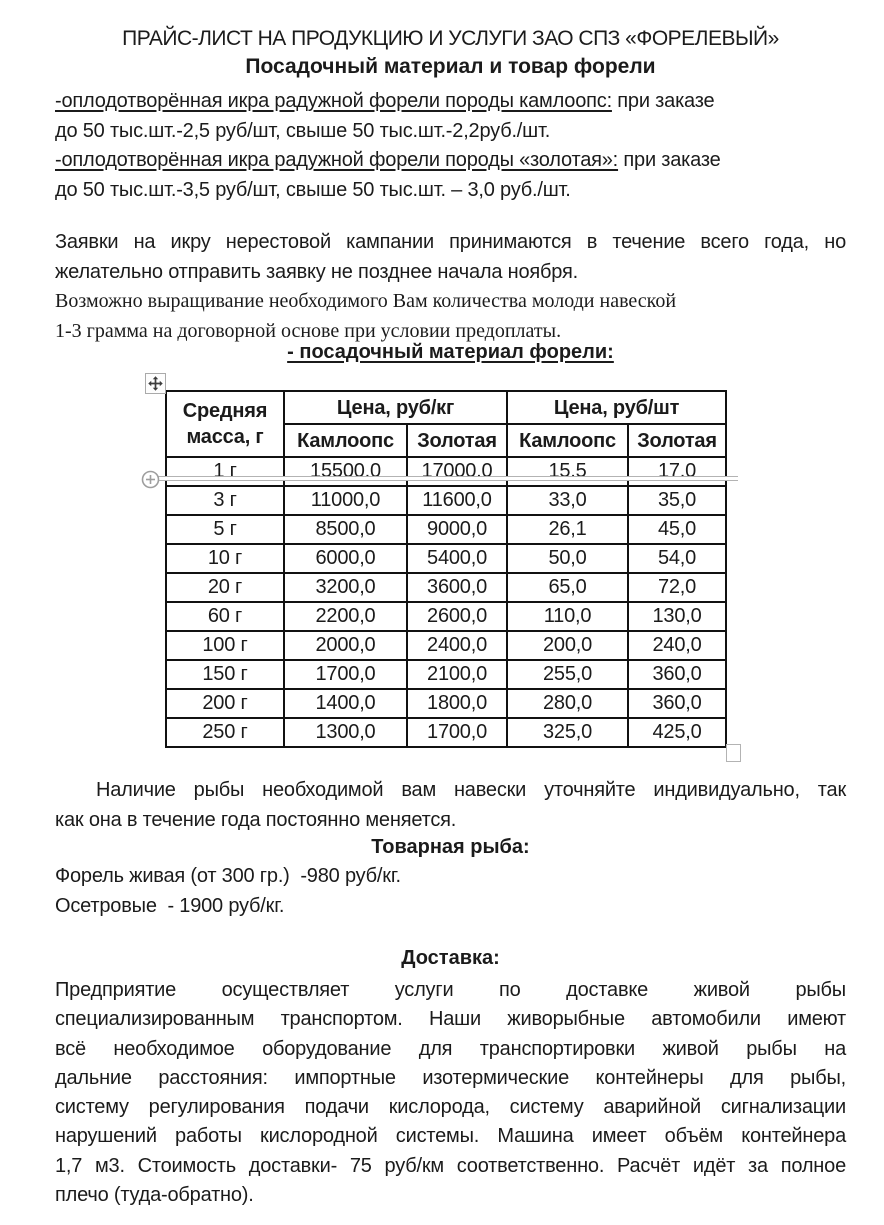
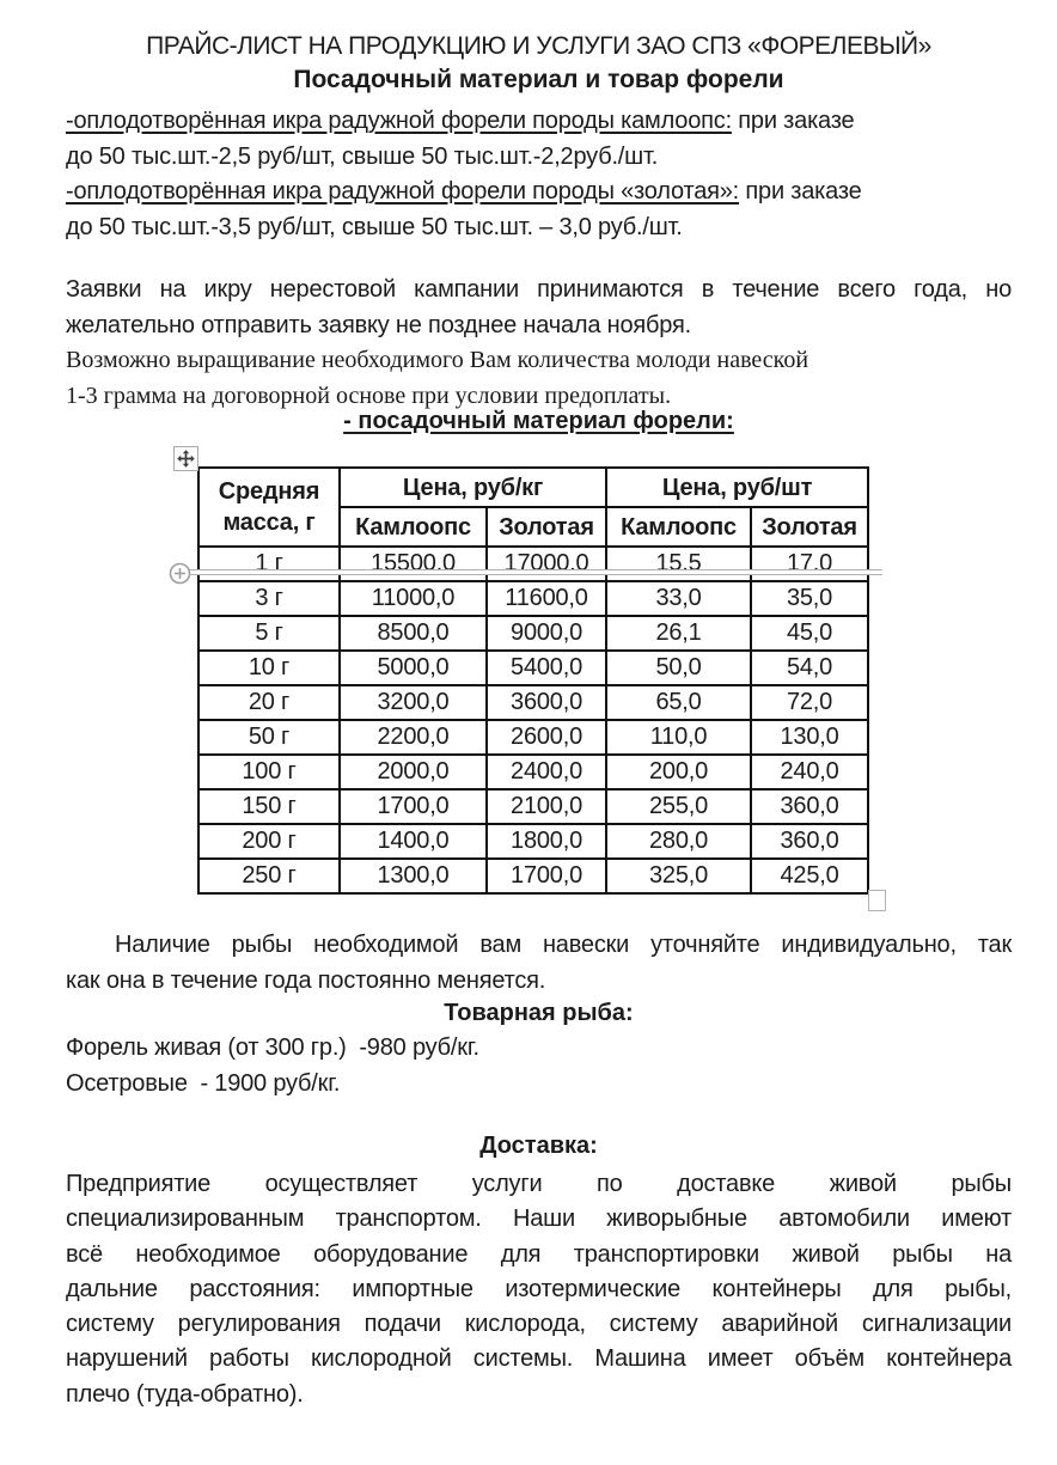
  ПРАЙС-ЛИСТ НА ПРОДУКЦИЮ И УСЛУГИ ЗАО СПЗ «ФОРЕЛЕВЫЙ»
  Посадочный материал и товар форели
  -оплодотворённая икра радужной форели породы камлоопс: при заказе
  до 50 тыс.шт.-2,5 руб/шт, свыше 50 тыс.шт.-2,2руб./шт.
  -оплодотворённая икра радужной форели породы «золотая»: при заказе
  до 50 тыс.шт.-3,5 руб/шт, свыше 50 тыс.шт. – 3,0 руб./шт.
  Заявки на икру нерестовой кампании принимаются в течение всего года, но
  желательно отправить заявку не позднее начала ноября.
  Возможно выращивание необходимого Вам количества молоди навеской
  1-3 грамма на договорной основе при условии предоплаты.
  - посадочный материал форели:
  Средняямасса, г	Цена, руб/кг	Цена, руб/шт
  Камлоопс	Золотая	Камлоопс	Золотая
  1 г	15500,0	17000,0	15,5	17,0
  3 г	11000,0	11600,0	33,0	35,0
  5 г	8500,0	9000,0	26,1	45,0
- 10 г	6000,0	5400,0	50,0	54,0
+ 10 г	5000,0	5400,0	50,0	54,0
  20 г	3200,0	3600,0	65,0	72,0
- 60 г	2200,0	2600,0	110,0	130,0
+ 50 г	2200,0	2600,0	110,0	130,0
  100 г	2000,0	2400,0	200,0	240,0
  150 г	1700,0	2100,0	255,0	360,0
  200 г	1400,0	1800,0	280,0	360,0
  250 г	1300,0	1700,0	325,0	425,0
  Наличие рыбы необходимой вам навески уточняйте индивидуально, так
  как она в течение года постоянно меняется.
  Товарная рыба:
  Форель живая (от 300 гр.) -980 руб/кг.
  Осетровые - 1900 руб/кг.
  Доставка:
  Предприятие осуществляет услуги по доставке живой рыбы
  специализированным транспортом. Наши живорыбные автомобили имеют
  всё необходимое оборудование для транспортировки живой рыбы на
  дальние расстояния: импортные изотермические контейнеры для рыбы,
  систему регулирования подачи кислорода, систему аварийной сигнализации
  нарушений работы кислородной системы. Машина имеет объём контейнера
- 1,7 м3. Стоимость доставки- 75 руб/км соответственно. Расчёт идёт за полное
  плечо (туда-обратно).
